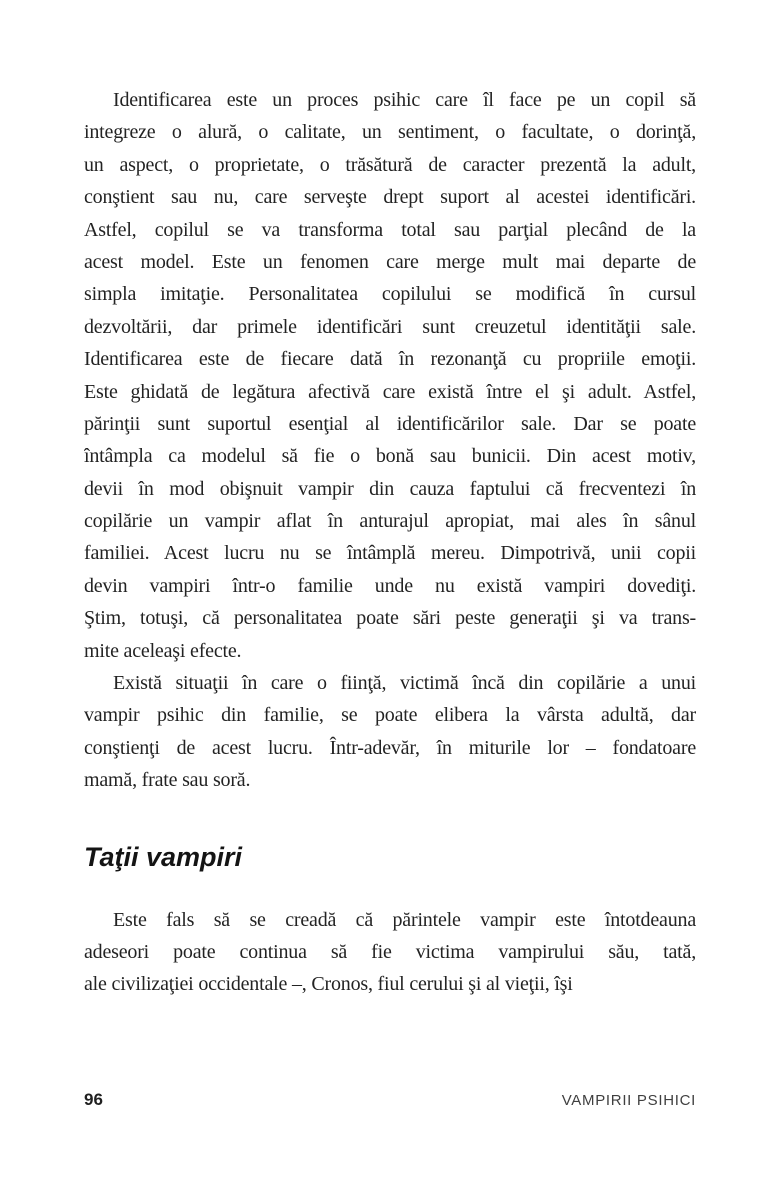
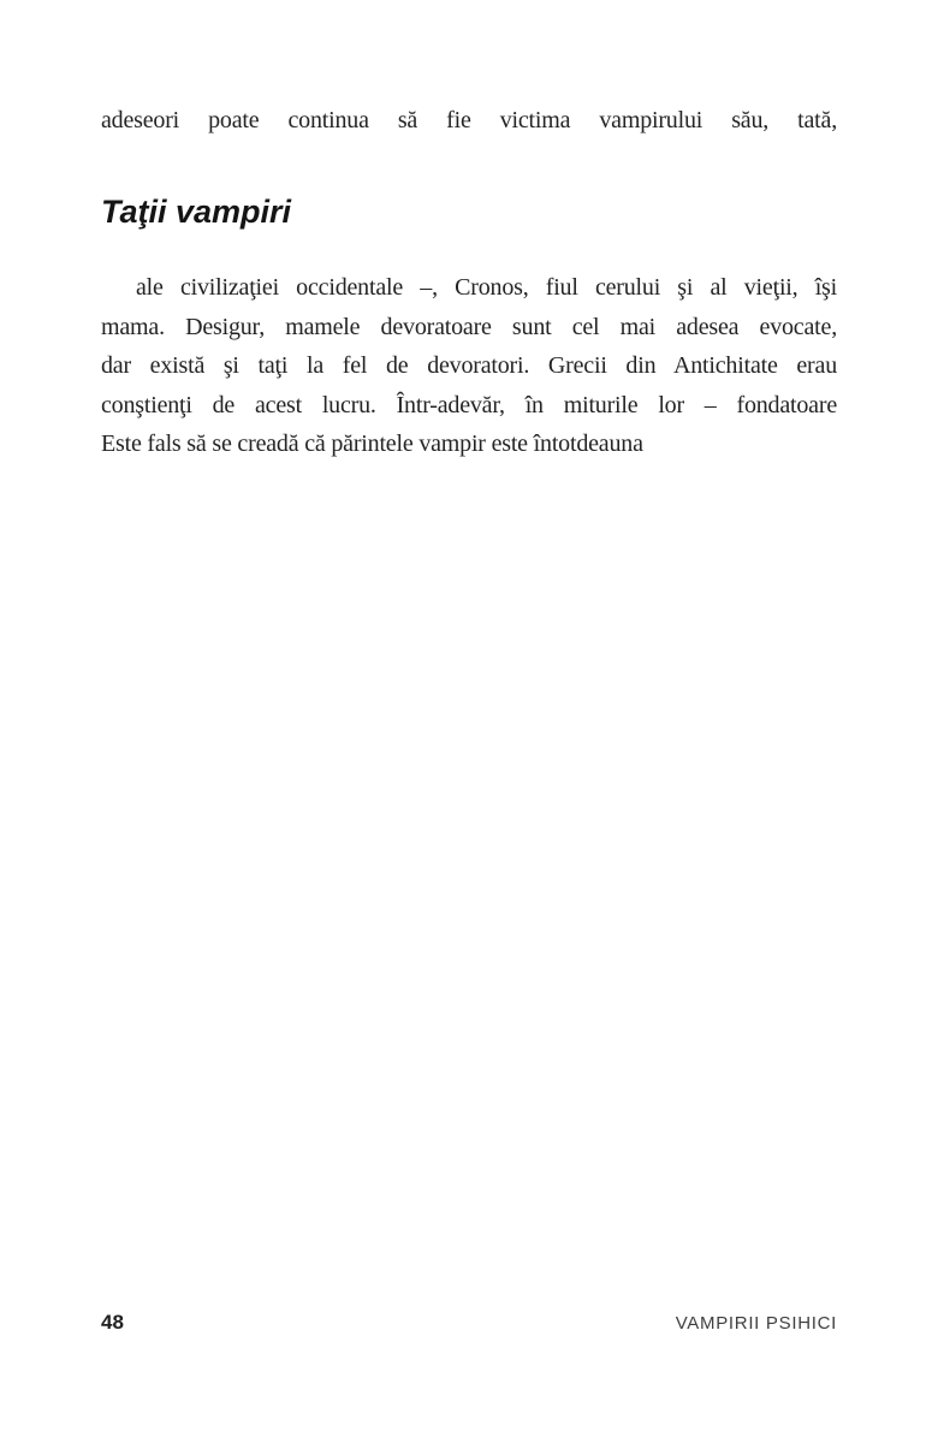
- Identificarea este un proces psihic care îl face pe un copil să
- integreze o alură, o calitate, un sentiment, o facultate, o dorinţă,
- un aspect, o proprietate, o trăsătură de caracter prezentă la adult,
- conştient sau nu, care serveşte drept suport al acestei identificări.
- Astfel, copilul se va transforma total sau parţial plecând de la
- acest model. Este un fenomen care merge mult mai departe de
- simpla imitaţie. Personalitatea copilului se modifică în cursul
- dezvoltării, dar primele identificări sunt creuzetul identităţii sale.
- Identificarea este de fiecare dată în rezonanţă cu propriile emoţii.
- Este ghidată de legătura afectivă care există între el şi adult. Astfel,
- părinţii sunt suportul esenţial al identificărilor sale. Dar se poate
- întâmpla ca modelul să fie o bonă sau bunicii. Din acest motiv,
- devii în mod obişnuit vampir din cauza faptului că frecventezi în
- copilărie un vampir aflat în anturajul apropiat, mai ales în sânul
- familiei. Acest lucru nu se întâmplă mereu. Dimpotrivă, unii copii
- devin vampiri într-o familie unde nu există vampiri dovediţi.
- Ştim, totuşi, că personalitatea poate sări peste generaţii şi va trans-
- mite aceleaşi efecte.
- Există situaţii în care o fiinţă, victimă încă din copilărie a unui
- vampir psihic din familie, se poate elibera la vârsta adultă, dar
- conştienţi de acest lucru. Într-adevăr, în miturile lor – fondatoare
+ adeseori poate continua să fie victima vampirului său, tată,
- mamă, frate sau soră.
  Taţii vampiri
- Este fals să se creadă că părintele vampir este întotdeauna
+ ale civilizaţiei occidentale –, Cronos, fiul cerului şi al vieţii, îşi
+ mama. Desigur, mamele devoratoare sunt cel mai adesea evocate,
+ dar există şi taţi la fel de devoratori. Grecii din Antichitate erau
- adeseori poate continua să fie victima vampirului său, tată,
+ conştienţi de acest lucru. Într-adevăr, în miturile lor – fondatoare
- ale civilizaţiei occidentale –, Cronos, fiul cerului şi al vieţii, îşi
+ Este fals să se creadă că părintele vampir este întotdeauna
- 96
+ 48
  VAMPIRII PSIHICI
